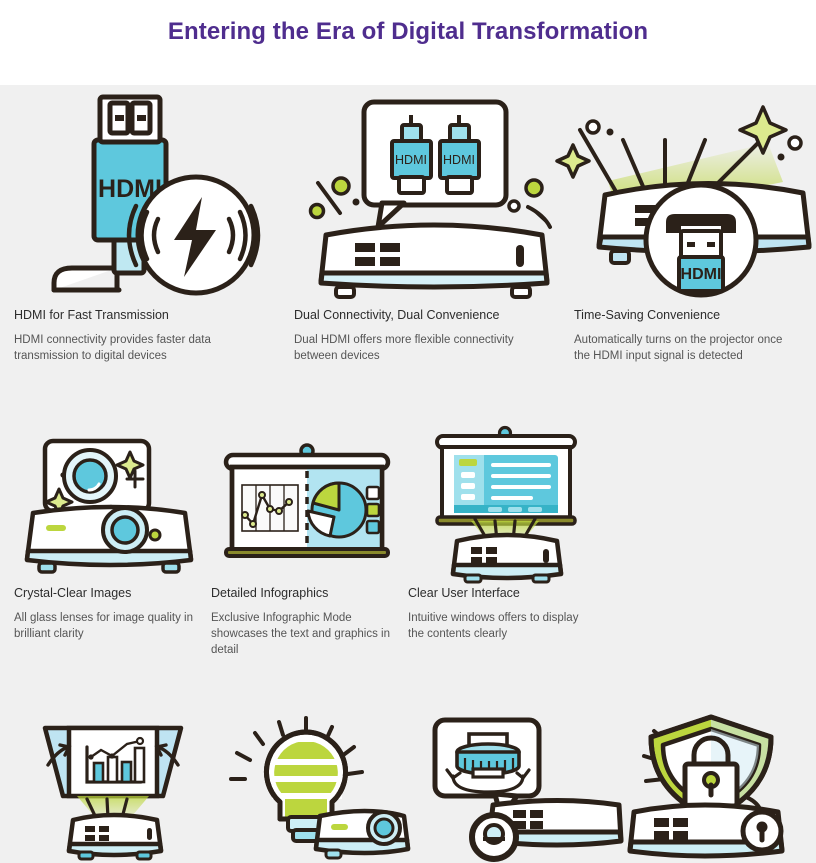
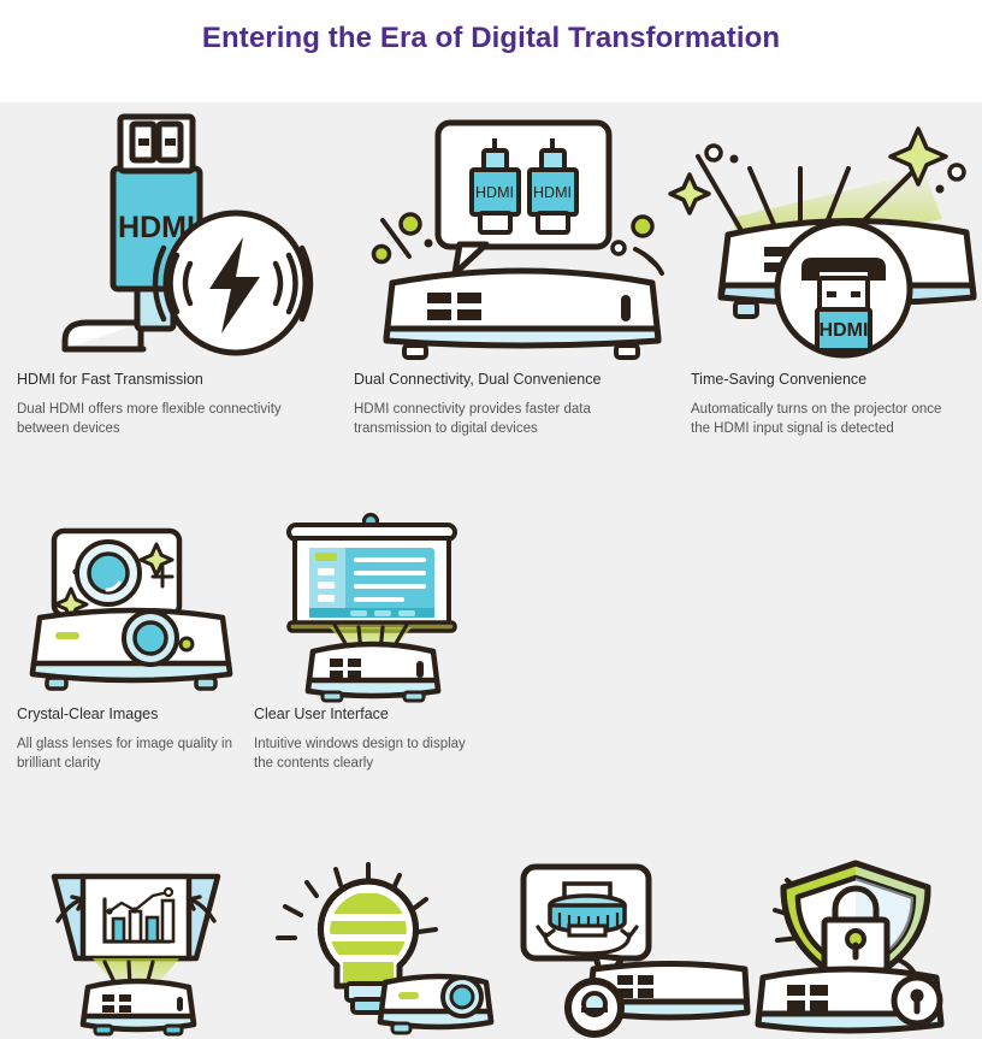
  Entering the Era of Digital Transformation
  HDM
  HDMI for Fast Transmission
- HDMI connectivity provides faster data transmission to digital devices
+ Dual HDMI offers more flexible connectivity between devices
  HDMI
  HDMI
  Dual Connectivity, Dual Convenience
- Dual HDMI offers more flexible connectivity between devices
+ HDMI connectivity provides faster data transmission to digital devices
  HDMI
  Time-Saving Convenience
  Automatically turns on the projector once the HDMI input signal is detected
  Crystal-Clear Images
  All glass lenses for image quality in brilliant clarity
- Detailed Infographics
- Exclusive Infographic Mode showcases the text and graphics in detail
  Clear User Interface
- Intuitive windows offers to display the contents clearly
+ Intuitive windows design to display the contents clearly
